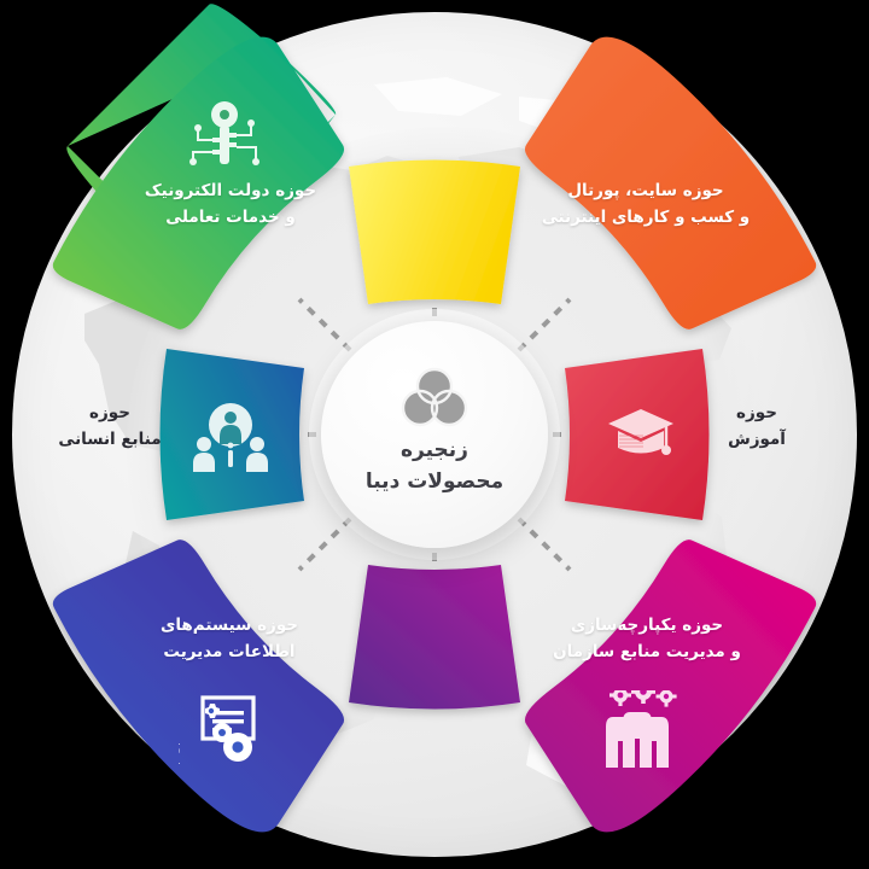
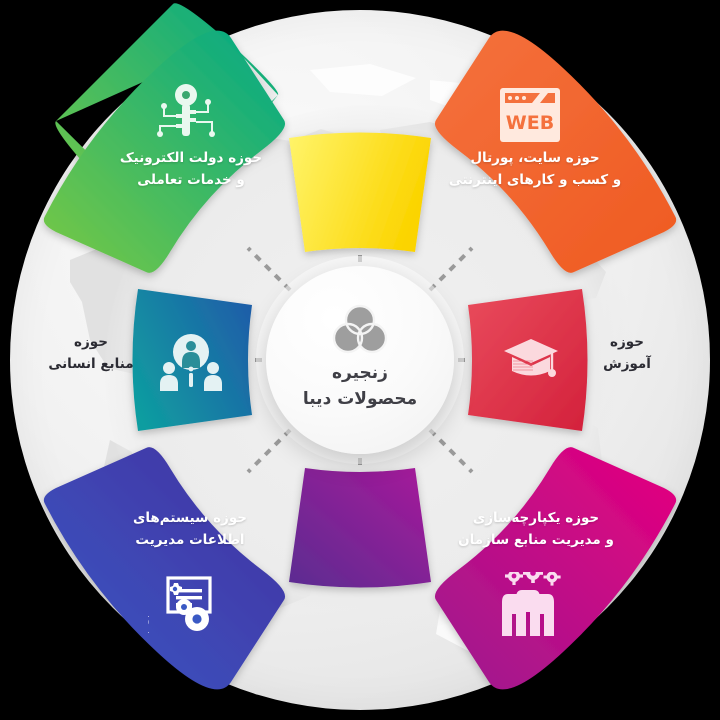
  زنجیره
  محصولات دیبا
+ WEB
  حوزه دولت الکترونیک
  و خدمات تعاملی
  حوزه سایت، پورتال
  و کسب و کارهای اینترنتی
  حوزه
  آموزش
  حوزه
  منابع انسانی
  حوزه سیستم‌های
  اطلاعات مدیریت
  حوزه یکپارچه‌سازی
  و مدیریت منابع سازمان
